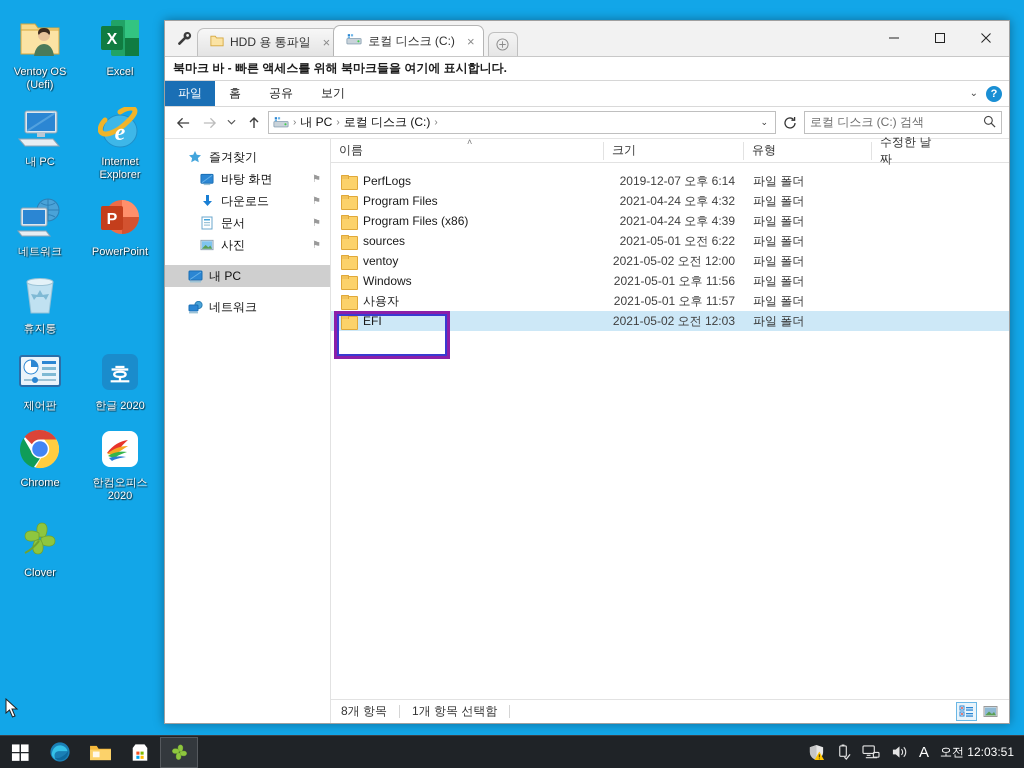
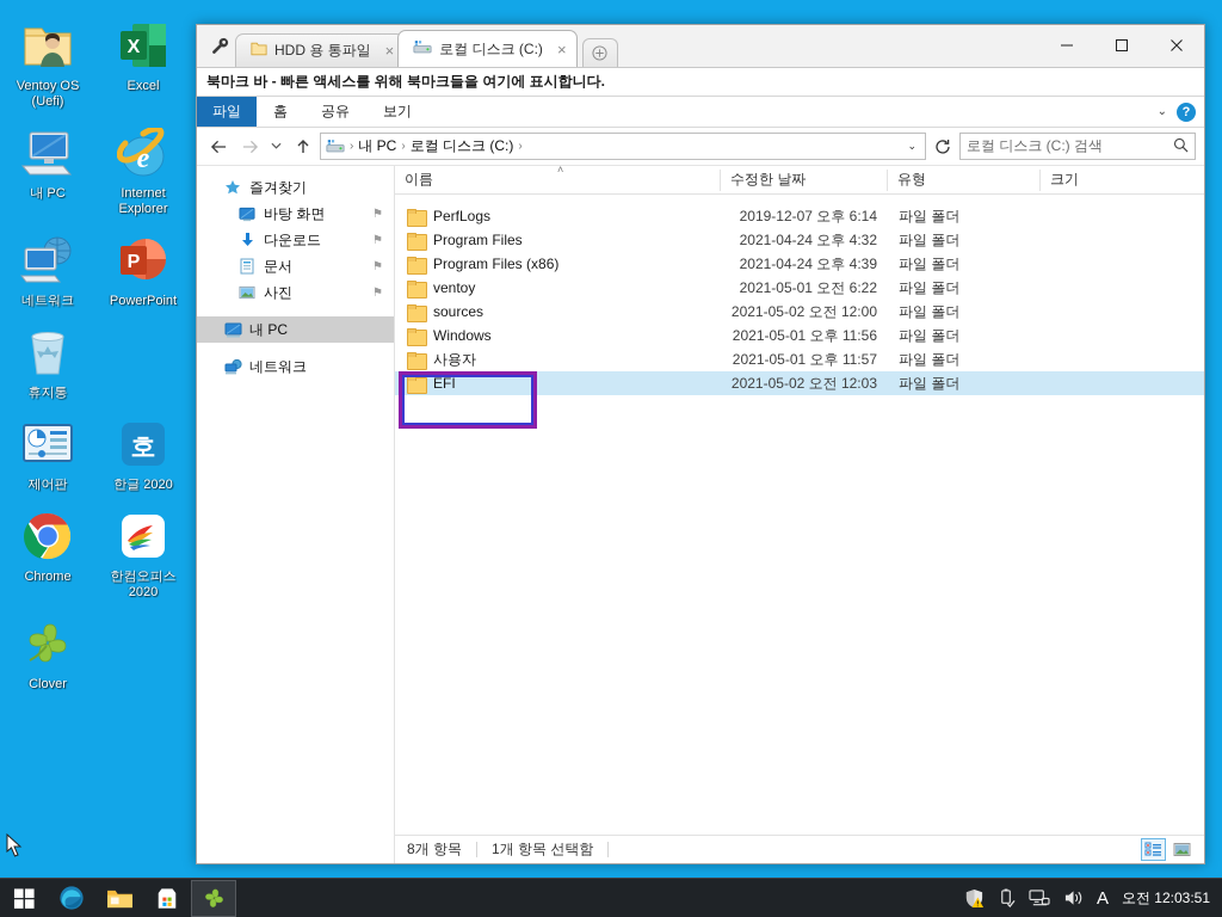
  Ventoy OS
  (Uefi)
  X
  Excel
  내 PC
  e
  Internet
  Explorer
  네트워크
  P
  PowerPoint
  휴지통
  제어판
  호
  한글 2020
  Chrome
  한컴오피스
  2020
  Clover
  HDD 용 통파일
  ×
  로컬 디스크 (C:)
  ×
  북마크 바 - 빠른 액세스를 위해 북마크들을 여기에 표시합니다.
  파일
  홈
  공유
  보기
  ⌄
  ?
  ›
  내 PC
  ›
  로컬 디스크 (C:)
  ›
  ⌄
  로컬 디스크 (C:) 검색
  즐겨찾기
  바탕 화면
  ⚑
  다운로드
  ⚑
  문서
  ⚑
  사진
  ⚑
  내 PC
  네트워크
  ˄
  이름
- 크기
+ 수정한 날짜
  유형
- 수정한 날짜
+ 크기
  PerfLogs
  2019-12-07 오후 6:14
  파일 폴더
  Program Files
  2021-04-24 오후 4:32
  파일 폴더
  Program Files (x86)
  2021-04-24 오후 4:39
  파일 폴더
- sources
+ ventoy
  2021-05-01 오전 6:22
  파일 폴더
- ventoy
+ sources
  2021-05-02 오전 12:00
  파일 폴더
  Windows
  2021-05-01 오후 11:56
  파일 폴더
  사용자
  2021-05-01 오후 11:57
  파일 폴더
  EFI
  2021-05-02 오전 12:03
  파일 폴더
  8개 항목
  1개 항목 선택함
  A
  오전 12:03:51
